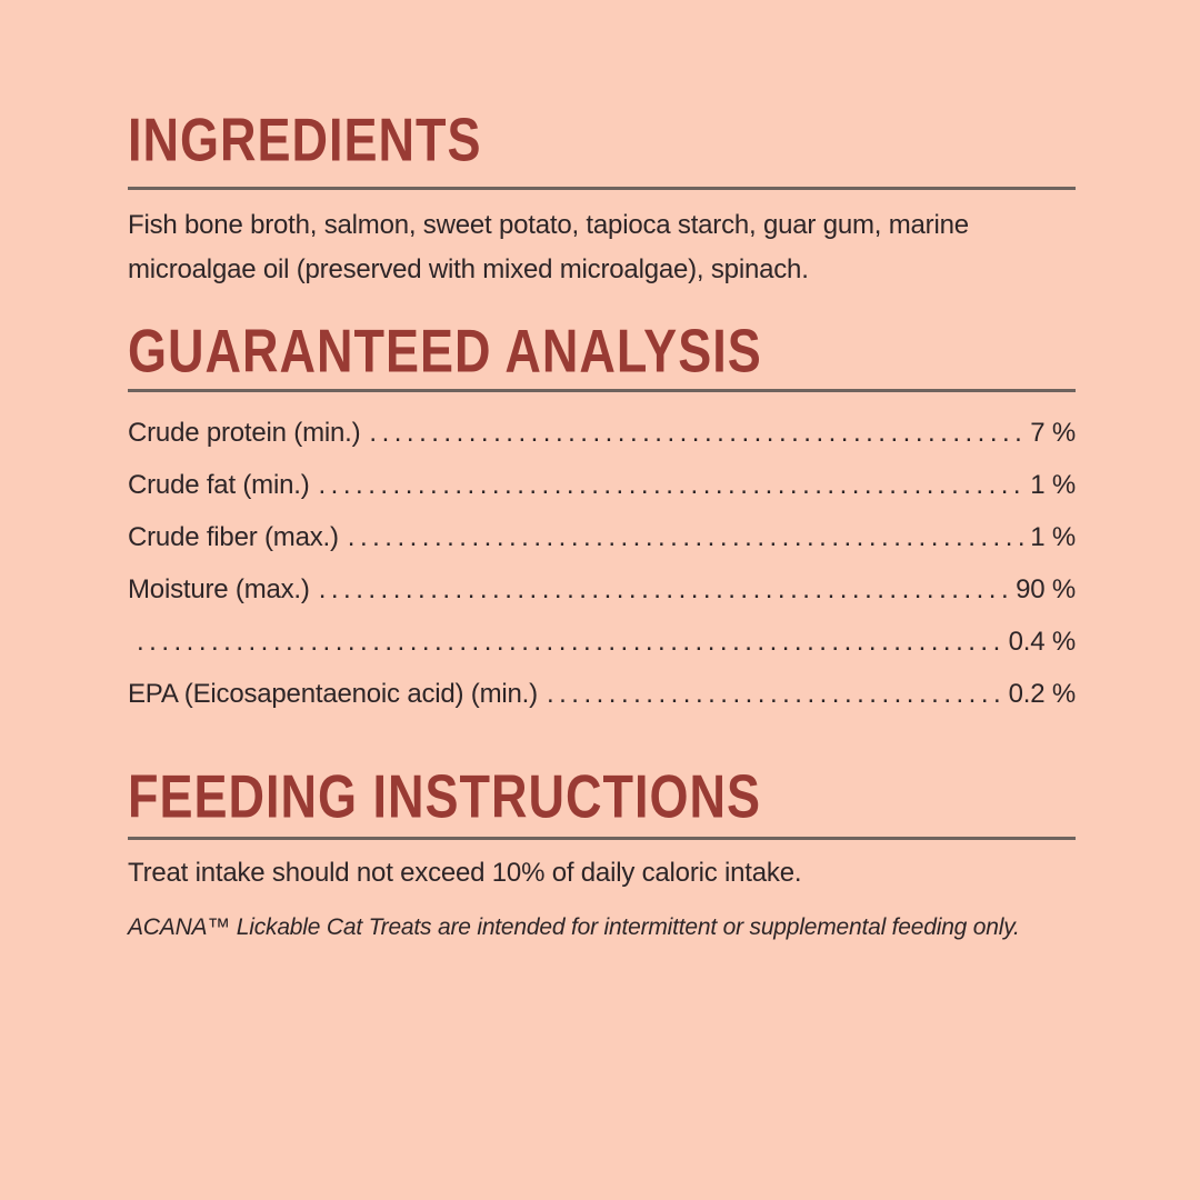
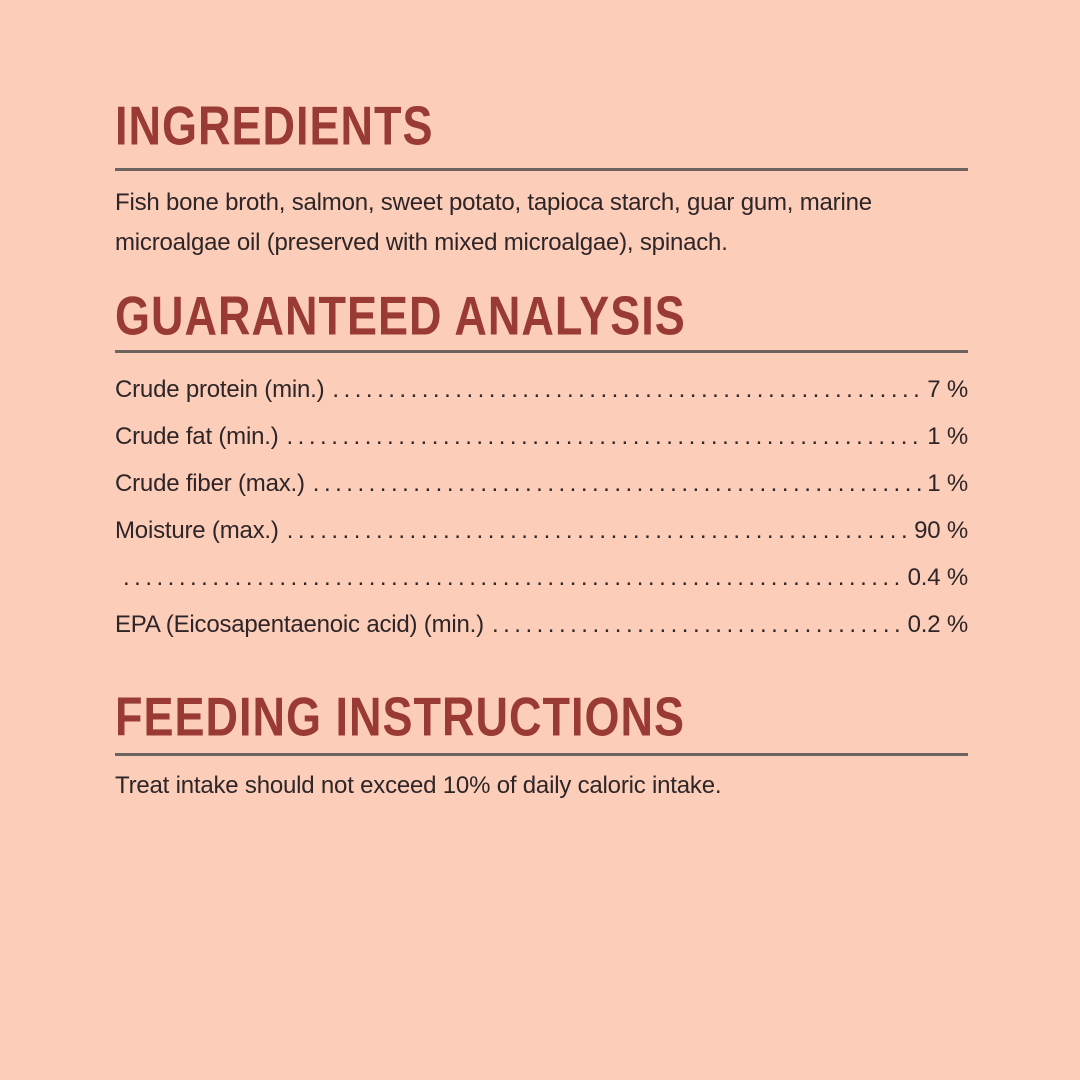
  INGREDIENTS
  Fish bone broth, salmon, sweet potato, tapioca starch, guar gum, marine microalgae oil (preserved with mixed microalgae), spinach.
  GUARANTEED ANALYSIS
  Crude protein (min.)
  7 %
  Crude fat (min.)
  1 %
  Crude fiber (max.)
  1 %
  Moisture (max.)
  90 %
  0.4 %
  EPA (Eicosapentaenoic acid) (min.)
  0.2 %
  FEEDING INSTRUCTIONS
  Treat intake should not exceed 10% of daily caloric intake.
- ACANA™ Lickable Cat Treats are intended for intermittent or supplemental feeding only.
